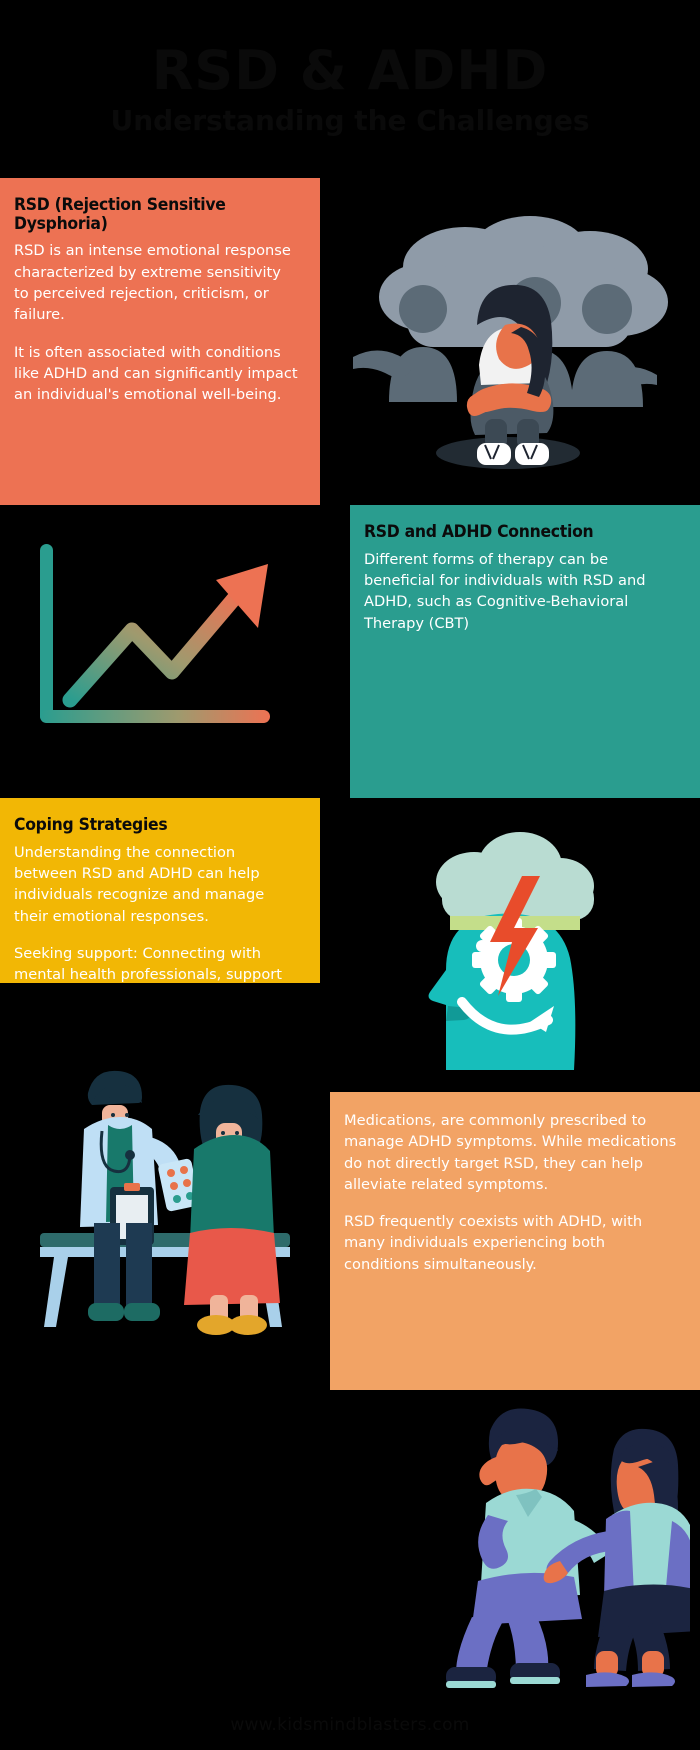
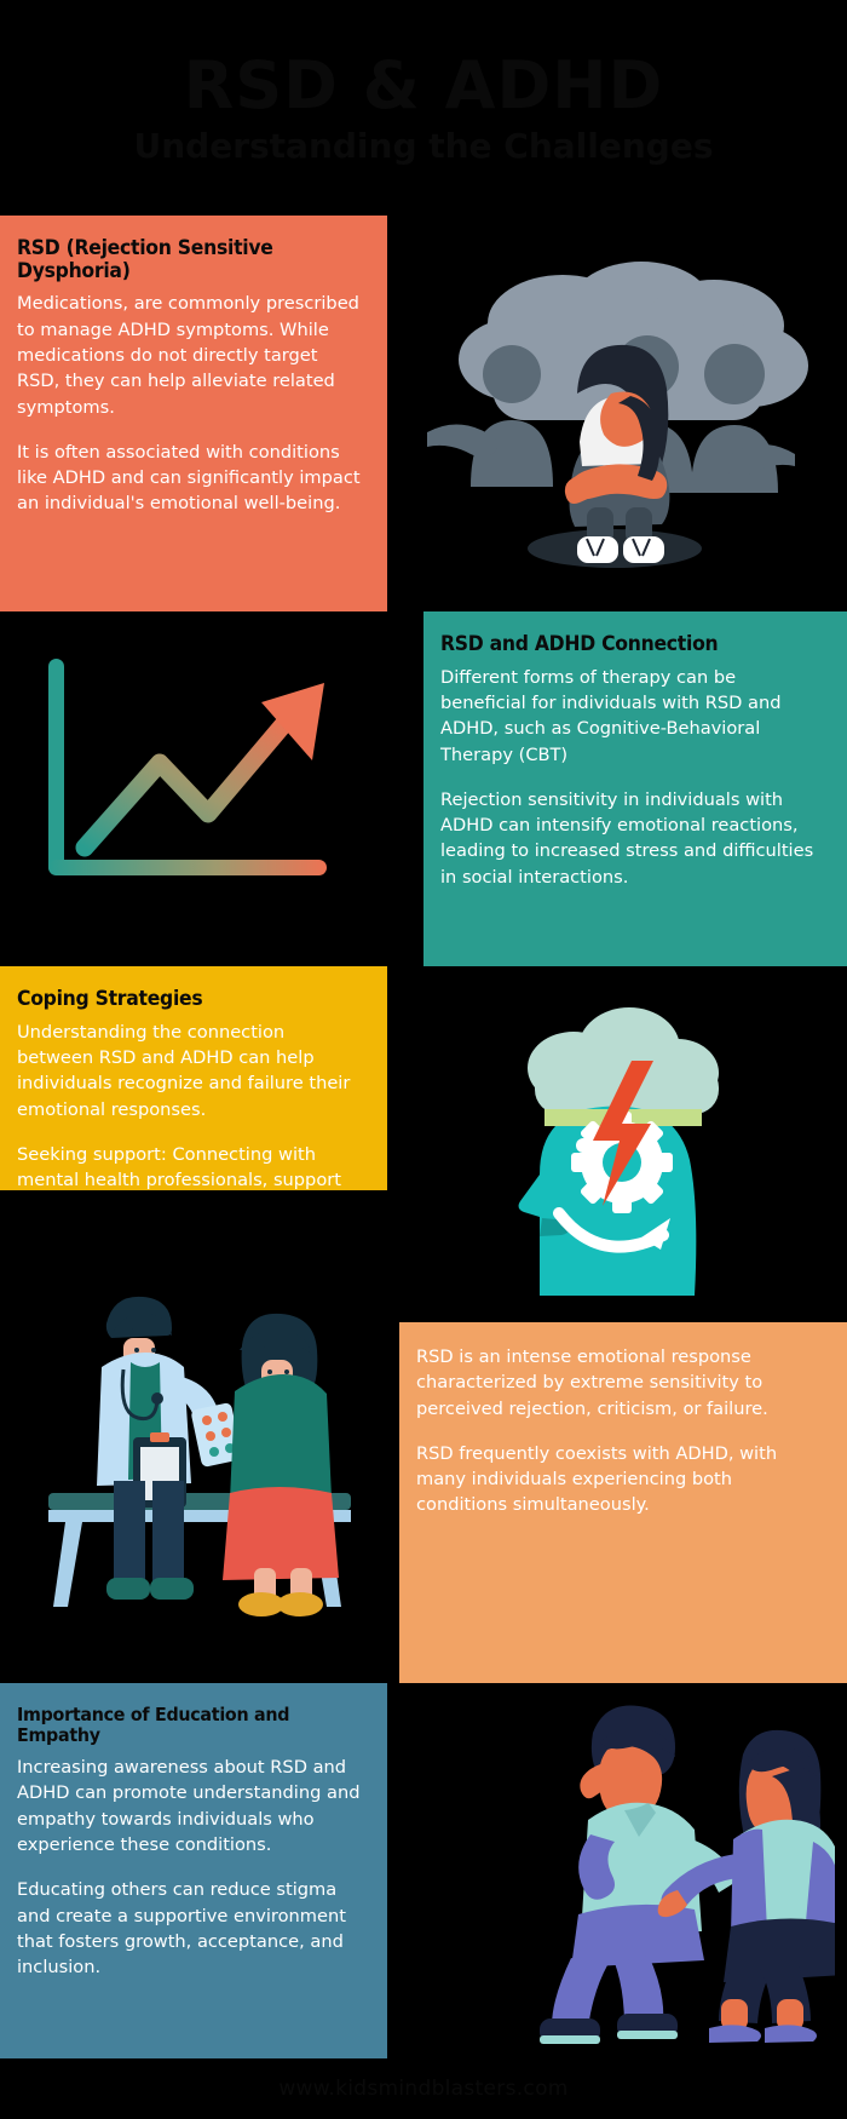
  RSD (Rejection Sensitive Dysphoria)
- RSD is an intense emotional response characterized by extreme sensitivity to perceived rejection, criticism, or failure.
+ Medications, are commonly prescribed to manage ADHD symptoms. While medications do not directly target RSD, they can help alleviate related symptoms.
  It is often associated with conditions like ADHD and can significantly impact an individual's emotional well-being.
  RSD and ADHD Connection
  Different forms of therapy can be beneficial for individuals with RSD and ADHD, such as Cognitive-Behavioral Therapy (CBT)
+ Rejection sensitivity in individuals with ADHD can intensify emotional reactions, leading to increased stress and difficulties in social interactions.
  Coping Strategies
- Understanding the connection between RSD and ADHD can help individuals recognize and manage their emotional responses.
+ Understanding the connection between RSD and ADHD can help individuals recognize and failure their emotional responses.
- Medications, are commonly prescribed to manage ADHD symptoms. While medications do not directly target RSD, they can help alleviate related symptoms.
+ RSD is an intense emotional response characterized by extreme sensitivity to perceived rejection, criticism, or failure.
  RSD frequently coexists with ADHD, with many individuals experiencing both conditions simultaneously.
+ Importance of Education and Empathy
+ Increasing awareness about RSD and ADHD can promote understanding and empathy towards individuals who experience these conditions.
+ Educating others can reduce stigma and create a supportive environment that fosters growth, acceptance, and inclusion.
